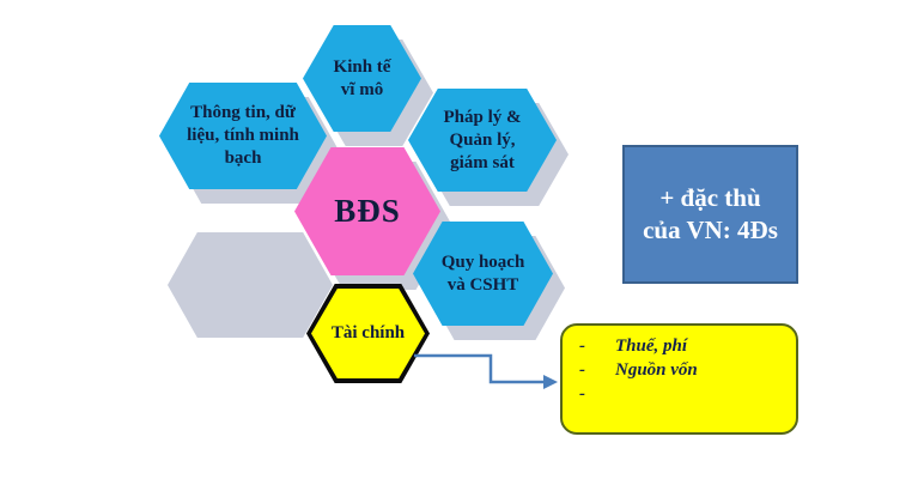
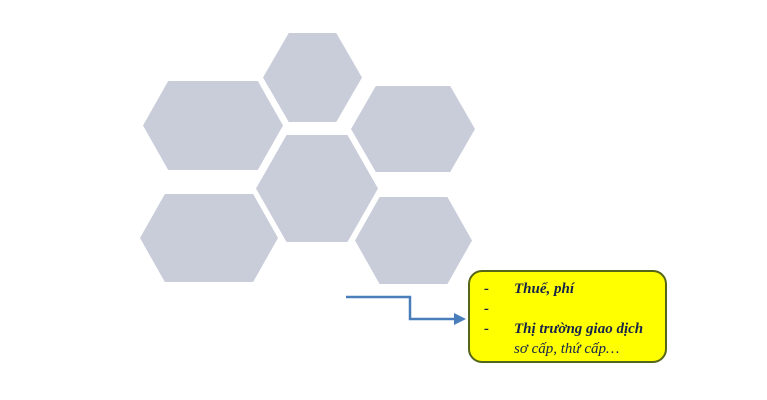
- Kinh tế
- vĩ mô
- Thông tin, dữ
- liệu, tính minh
- bạch
- Pháp lý &
- Quản lý,
- giám sát
- Quy hoạch
- và CSHT
- BĐS
- Tài chính
- + đặc thù
- của VN: 4Đs
  -
  Thuế, phí
  -
- Nguồn vốn
  -
+ Thị trường giao dịch
+ sơ cấp, thứ cấp…
